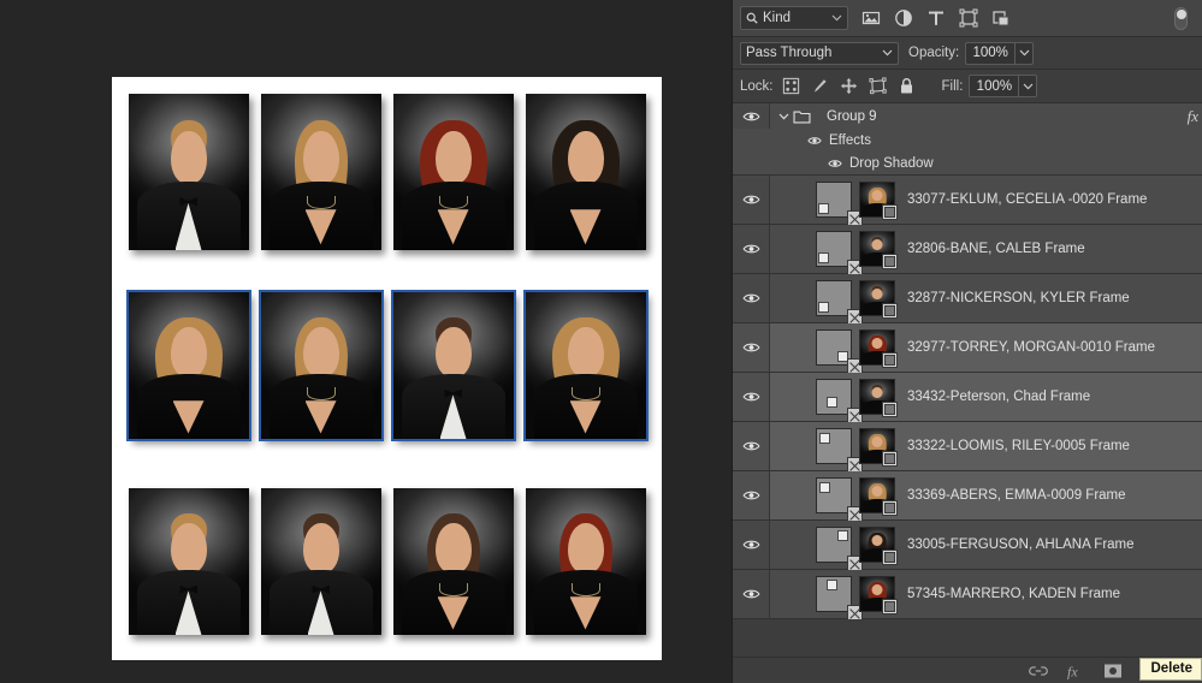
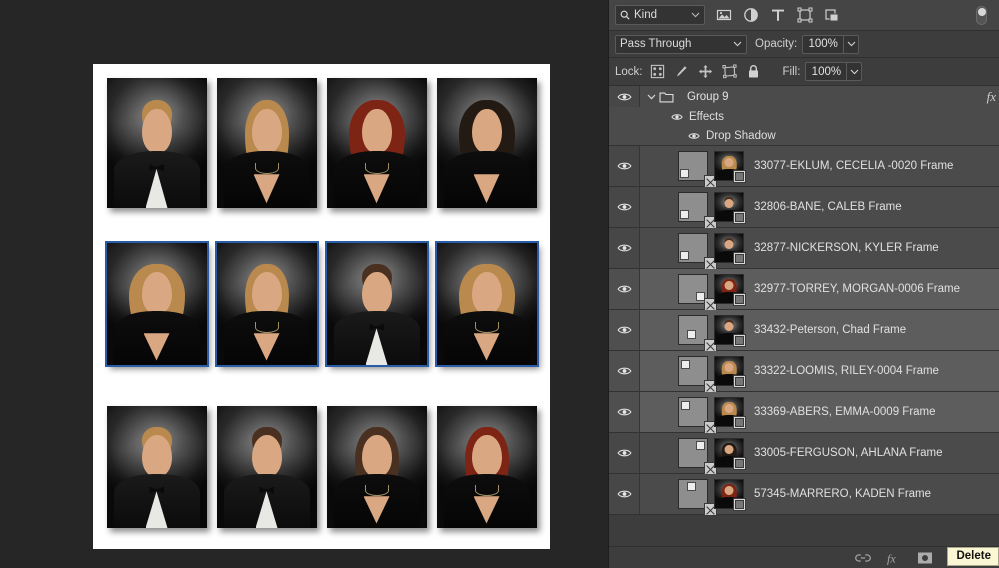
  Kind
  Pass Through
  Opacity:
  100%
  Lock:
  Fill:
  100%
  Group 9
  fx
  Effects
  Drop Shadow
  33077-EKLUM, CECELIA -0020 Frame
  32806-BANE, CALEB Frame
  32877-NICKERSON, KYLER Frame
- 32977-TORREY, MORGAN-0010 Frame
+ 32977-TORREY, MORGAN-0006 Frame
  33432-Peterson, Chad Frame
- 33322-LOOMIS, RILEY-0005 Frame
+ 33322-LOOMIS, RILEY-0004 Frame
  33369-ABERS, EMMA-0009 Frame
  33005-FERGUSON, AHLANA Frame
  57345-MARRERO, KADEN Frame
  fx
  Delete
